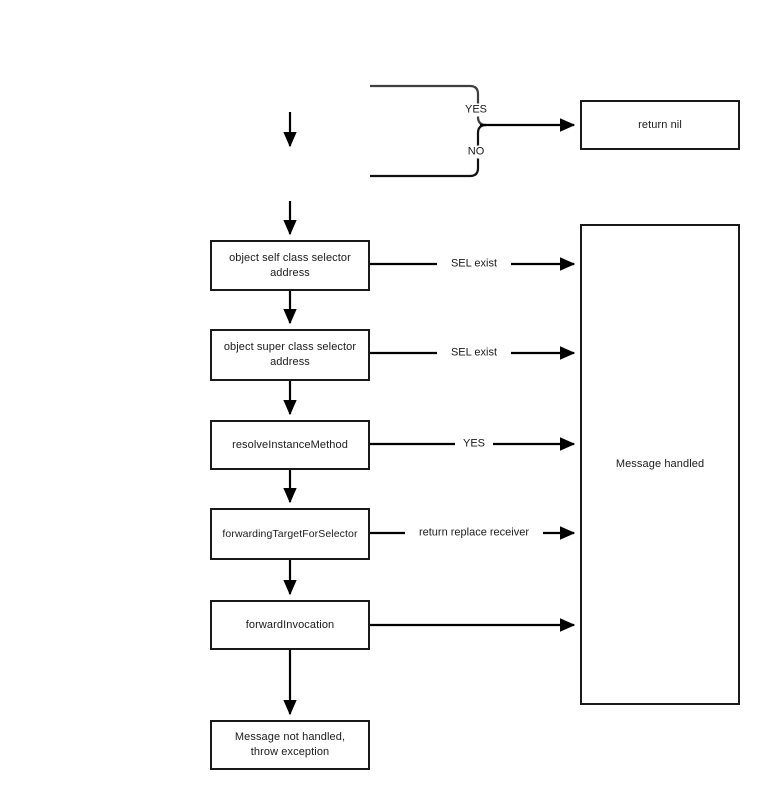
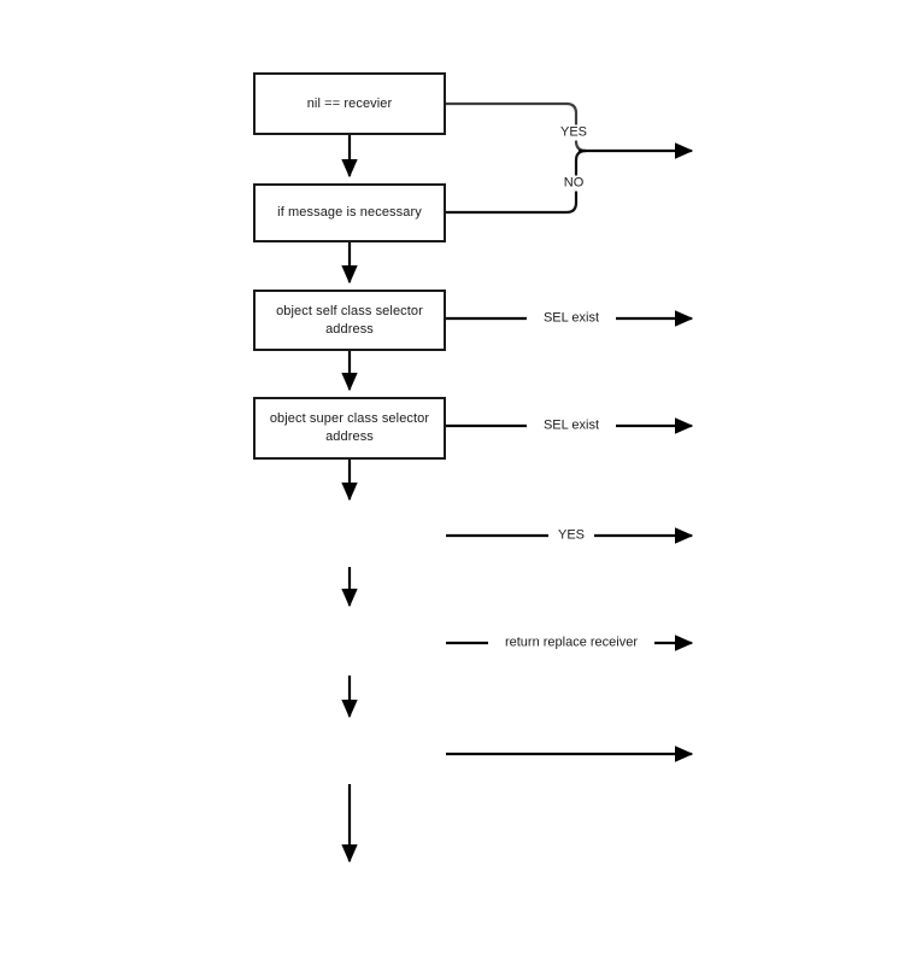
+ nil == recevier
+ if message is necessary
  object self class selector
  address
  object super class selector
  address
- resolveInstanceMethod
- forwardingTargetForSelector
- forwardInvocation
- Message not handled,
- throw exception
- return nil
- Message handled
  YES
  NO
  SEL exist
  SEL exist
  YES
  return replace receiver
